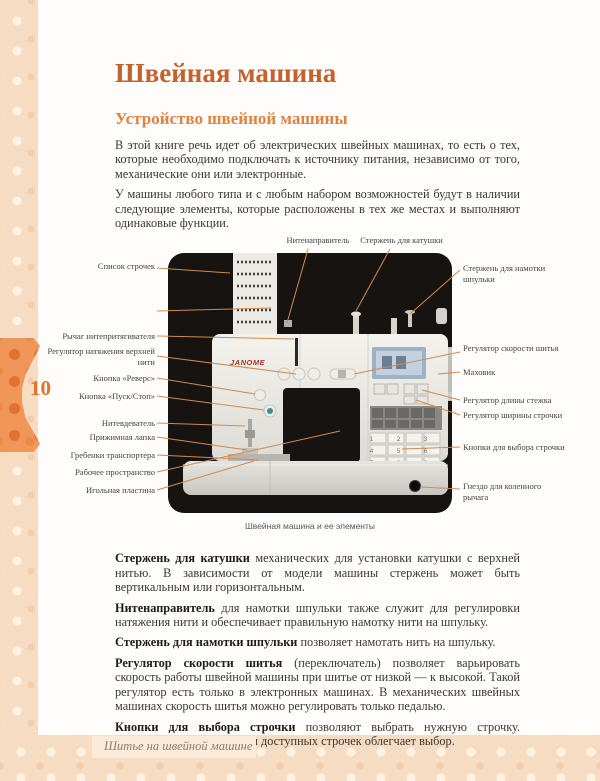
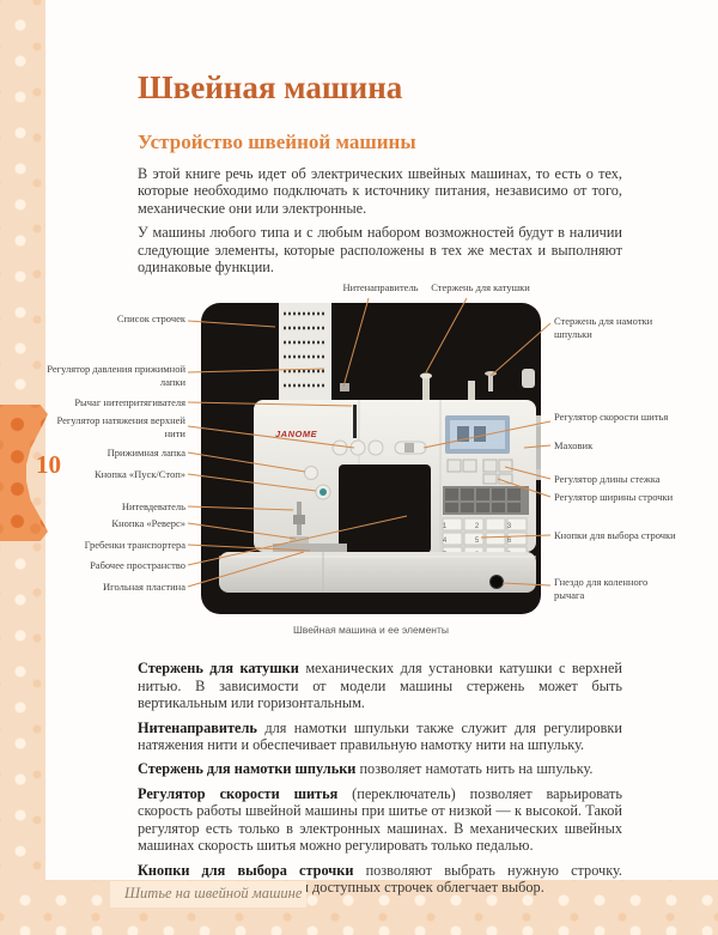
  10
  Швейная машина
  Устройство швейной машины
  В этой книге речь идет об электрических швейных машинах, то есть о тех, которые необходимо подключать к источнику питания, независимо от того, механические они или электронные.
  У машины любого типа и с любым набором возможностей будут в наличии следующие элементы, которые расположены в тех же местах и выполняют одинаковые функции.
  JANOME
  Нитенаправитель
  Стержень для катушки
  Список строчек
+ Регулятор давления прижимной лапки
  Рычаг нитепритягивателя
  Регулятор натяжения верхней нити
- Кнопка «Реверс»
+ Прижимная лапка
  Кнопка «Пуск/Стоп»
  Нитевдеватель
- Прижимная лапка
+ Кнопка «Реверс»
  Гребенки транспортера
  Рабочее пространство
  Игольная пластина
  Стержень для намотки шпульки
  Регулятор скорости шитья
  Маховик
  Регулятор длины стежка
  Регулятор ширины строчки
  Кнопки для выбора строчки
  Гнездо для коленного рычага
  Швейная машина и ее элементы
  Стержень для катушки механических для установки катушки с верхней нитью. В зависимости от модели машины стержень может быть вертикальным или горизонтальным.
  Нитенаправитель для намотки шпульки также служит для регулировки натяжения нити и обеспечивает правильную намотку нити на шпульку.
  Стержень для намотки шпульки позволяет намотать нить на шпульку.
  Регулятор скорости шитья (переключатель) позволяет варьировать скорость работы швейной машины при шитье от низкой — к высокой. Такой регулятор есть только в электронных машинах. В механических швейных машинах скорость шитья можно регулировать только педалью.
  Кнопки для выбора строчки позволяют выбрать нужную строчку. доступных строчек облегчает выбор.
  Шитье на швейной машине
